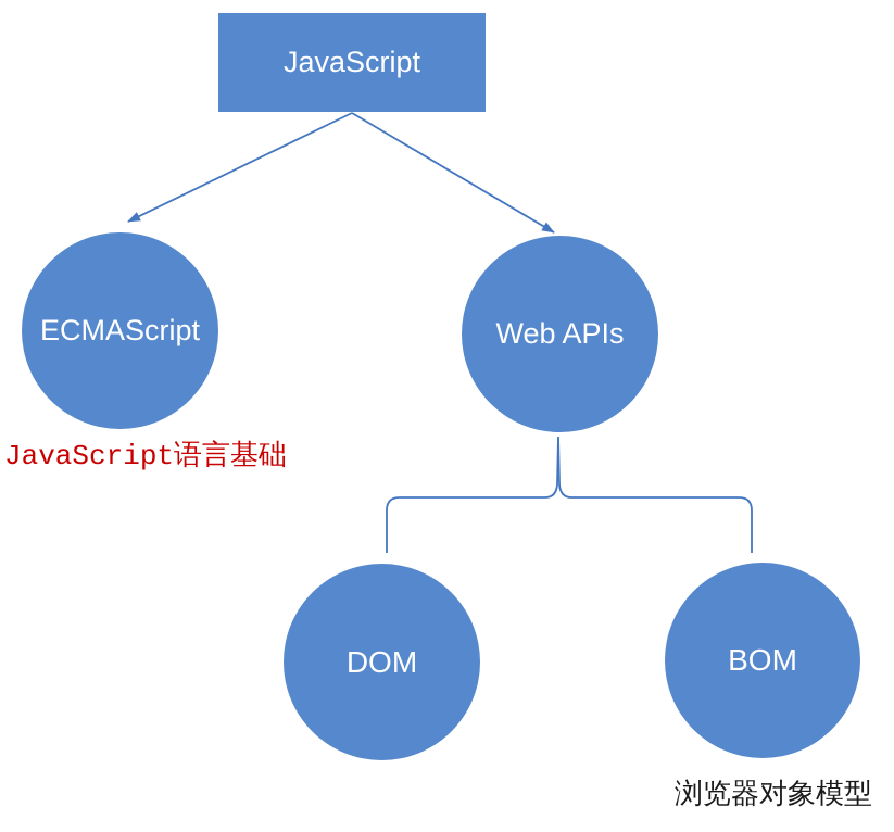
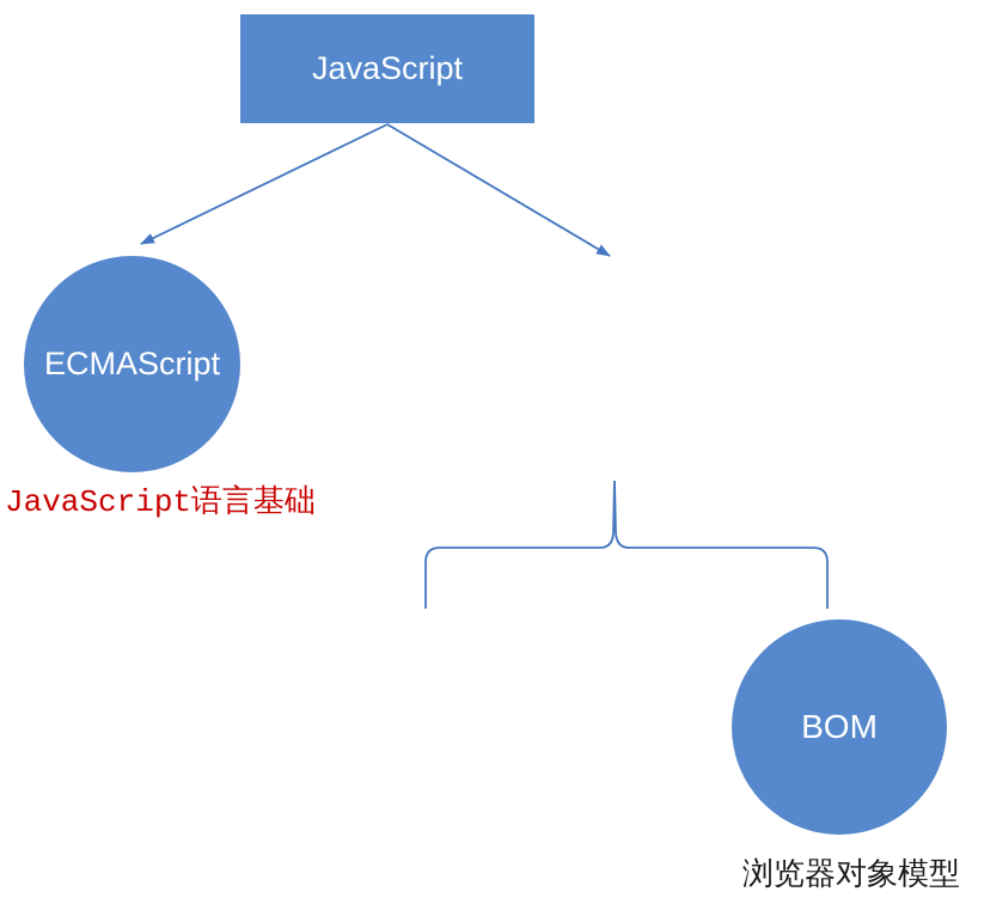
  JavaScript
  ECMAScript
- Web APIs
- DOM
  BOM
  JavaScript语言基础
  浏览器对象模型
